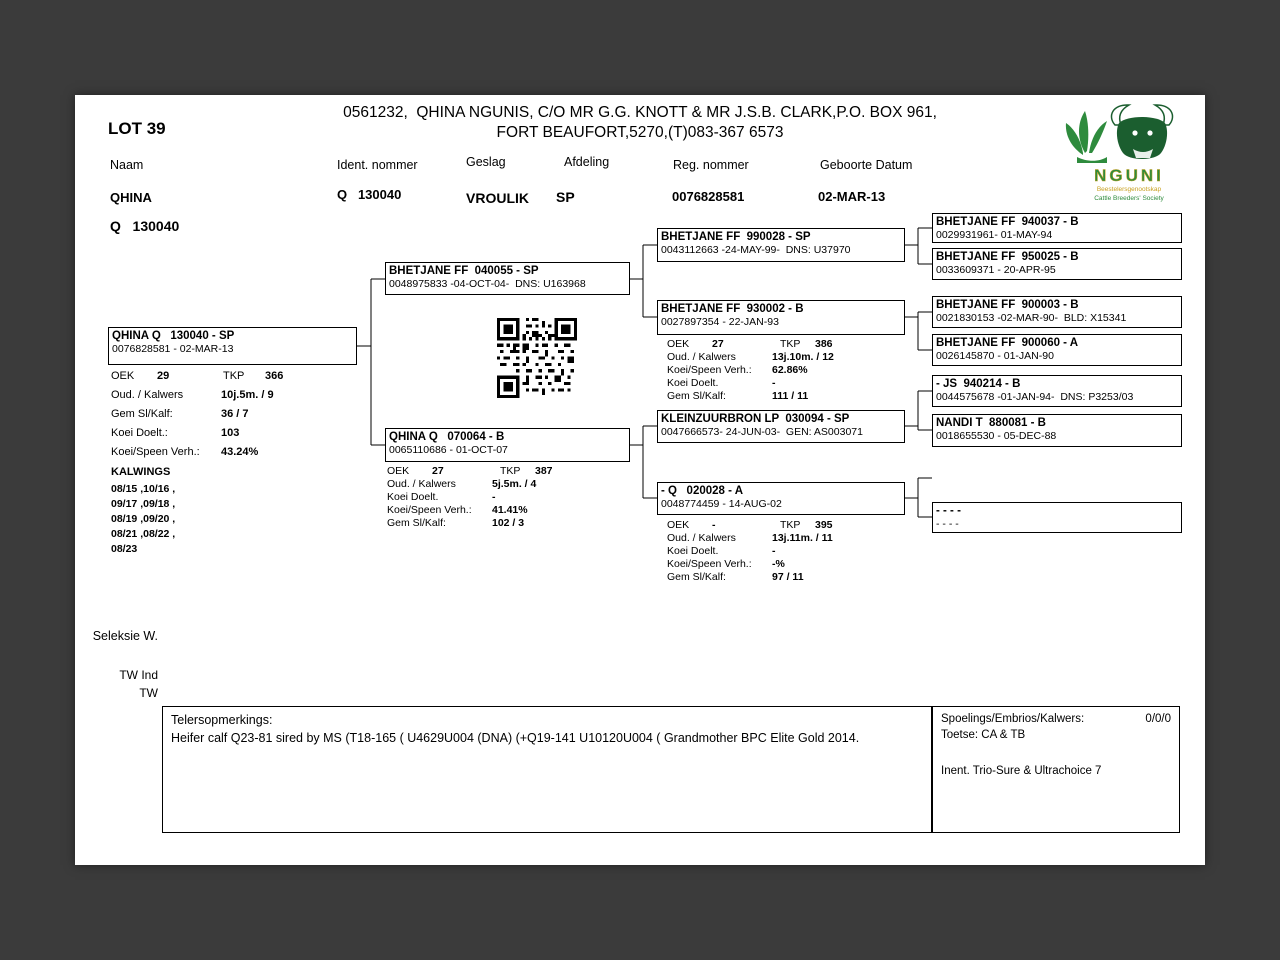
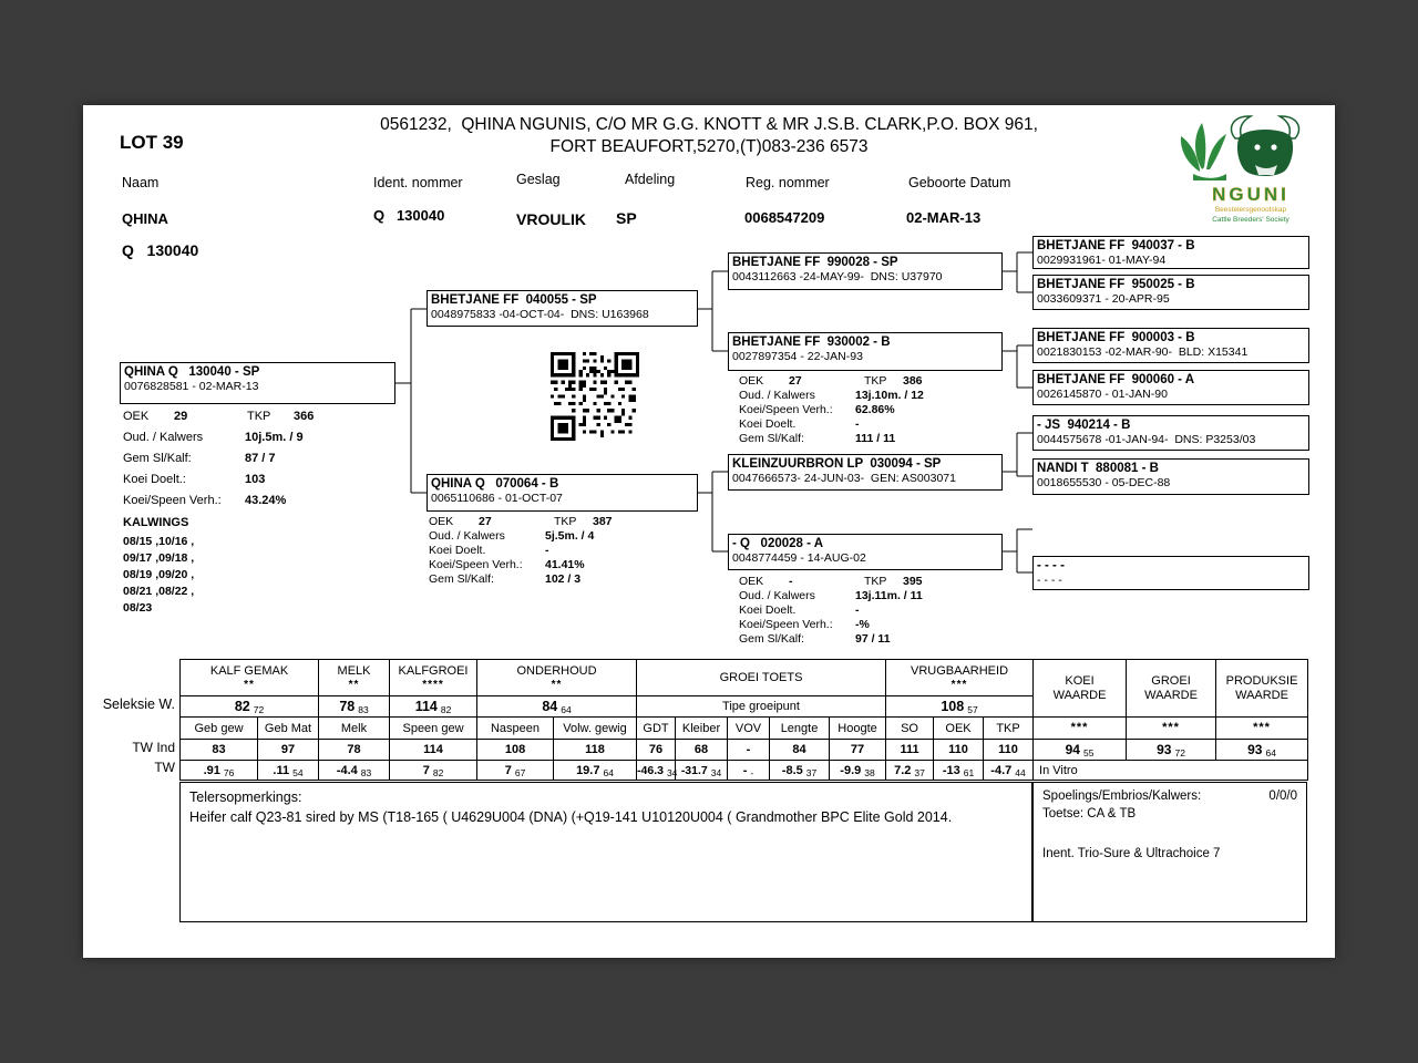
  0561232, QHINA NGUNIS, C/O MR G.G. KNOTT & MR J.S.B. CLARK,P.O. BOX 961,
- FORT BEAUFORT,5270,(T)083-367 6573
+ FORT BEAUFORT,5270,(T)083-236 6573
  LOT 39
  NGUNI
  Naam
  Ident. nommer
  Geslag
  Afdeling
  Reg. nommer
  Geboorte Datum
  QHINA
  Q 130040
  VROULIK
  SP
- 0076828581
+ 0068547209
  02-MAR-13
  Q 130040
  QHINA Q 130040 - SP
  0076828581 - 02-MAR-13
  BHETJANE FF 040055 - SP
  0048975833 -04-OCT-04- DNS: U163968
  QHINA Q 070064 - B
  0065110686 - 01-OCT-07
  BHETJANE FF 990028 - SP
  0043112663 -24-MAY-99- DNS: U37970
  BHETJANE FF 930002 - B
  0027897354 - 22-JAN-93
  KLEINZUURBRON LP 030094 - SP
  0047666573- 24-JUN-03- GEN: AS003071
  - Q 020028 - A
  0048774459 - 14-AUG-02
  BHETJANE FF 940037 - B
  0029931961- 01-MAY-94
  BHETJANE FF 950025 - B
  0033609371 - 20-APR-95
  BHETJANE FF 900003 - B
  0021830153 -02-MAR-90- BLD: X15341
  BHETJANE FF 900060 - A
  0026145870 - 01-JAN-90
  - JS 940214 - B
  0044575678 -01-JAN-94- DNS: P3253/03
  NANDI T 880081 - B
  0018655530 - 05-DEC-88
  - - - -
  - - - -
  OEK 29 TKP 366
  Oud. / Kalwers 10j.5m. / 9
- Gem Sl/Kalf: 36 / 7
+ Gem Sl/Kalf: 87 / 7
  Koei Doelt.: 103
  Koei/Speen Verh.: 43.24%
  KALWINGS
  08/15 ,10/16 ,
  09/17 ,09/18 ,
  08/19 ,09/20 ,
  08/21 ,08/22 ,
  08/23
  OEK 27 TKP 387
  Oud. / Kalwers 5j.5m. / 4
  Koei Doelt. -
  Koei/Speen Verh.: 41.41%
  Gem Sl/Kalf: 102 / 3
  OEK 27 TKP 386
  Oud. / Kalwers 13j.10m. / 12
  Koei/Speen Verh.: 62.86%
  Koei Doelt. -
  Gem Sl/Kalf: 111 / 11
  OEK - TKP 395
  Oud. / Kalwers 13j.11m. / 11
  Koei Doelt. -
  Koei/Speen Verh.: -%
  Gem Sl/Kalf: 97 / 11
  Seleksie W.
  TW Ind
  TW
+ KALF GEMAK**	MELK**	KALFGROEI****	ONDERHOUD**	GROEI TOETS	VRUGBAARHEID***	KOEIWAARDE	GROEIWAARDE	PRODUKSIEWAARDE
+ 82 72	78 83	114 82	84 64	Tipe groeipunt	108 57
+ Geb gew	Geb Mat	Melk	Speen gew	Naspeen	Volw. gewig	GDT	Kleiber	VOV	Lengte	Hoogte	SO	OEK	TKP	***	***	***
+ 83	97	78	114	108	118	76	68	-	84	77	111	110	110	94 55	93 72	93 64
+ .91 76	.11 54	-4.4 83	7 82	7 67	19.7 64	-46.3 34	-31.7 34	- -	-8.5 37	-9.9 38	7.2 37	-13 61	-4.7 44	In Vitro
  Telersopmerkings:
  Heifer calf Q23-81 sired by MS (T18-165 ( U4629U004 (DNA) (+Q19-141 U10120U004 ( Grandmother BPC Elite Gold 2014.
  Spoelings/Embrios/Kalwers:
  0/0/0
  Toetse: CA & TB
  Inent. Trio-Sure & Ultrachoice 7
